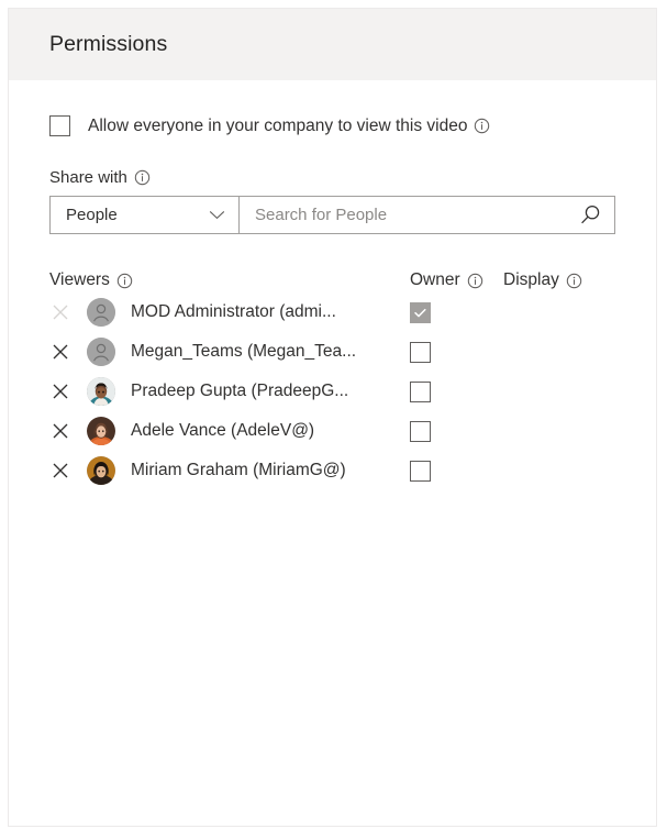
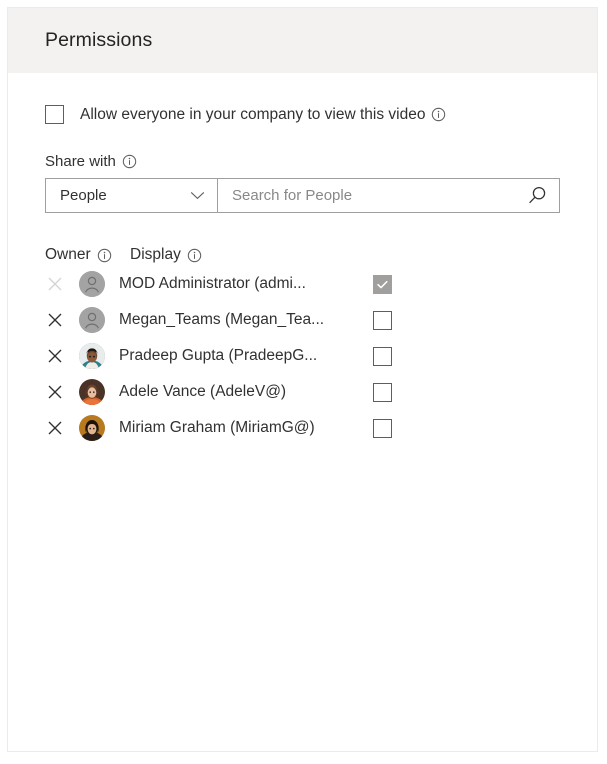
  Permissions
  Allow everyone in your company to view this video
  Share with
  People
  Search for People
- Viewers
  Owner
  Display
  MOD Administrator (admi...
  Megan_Teams (Megan_Tea...
  Pradeep Gupta (PradeepG...
  Adele Vance (AdeleV@)
  Miriam Graham (MiriamG@)
